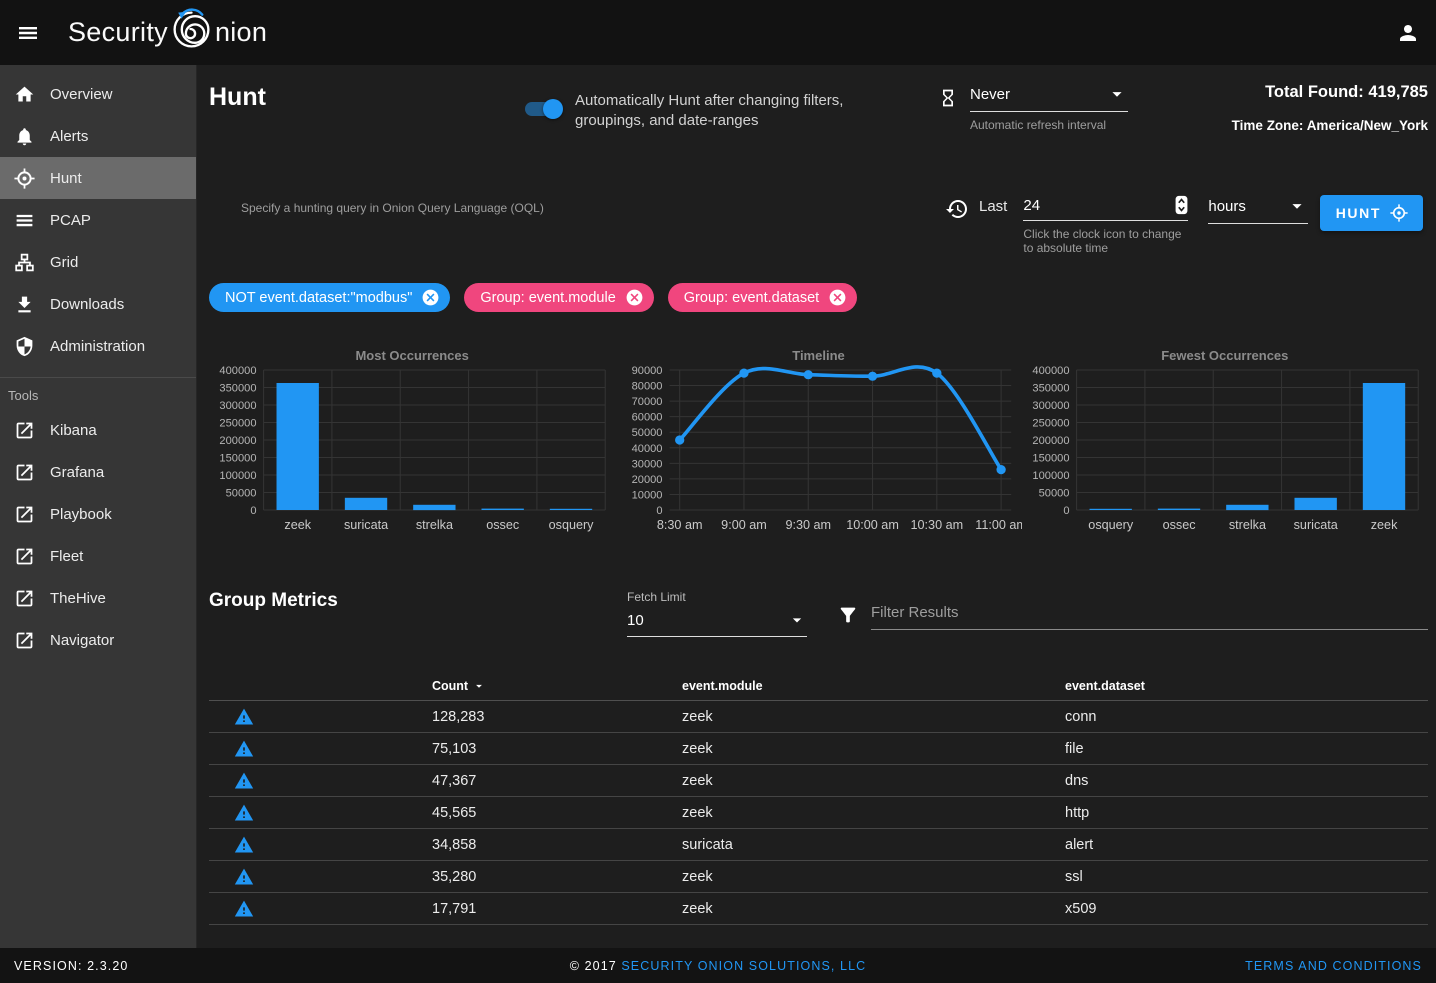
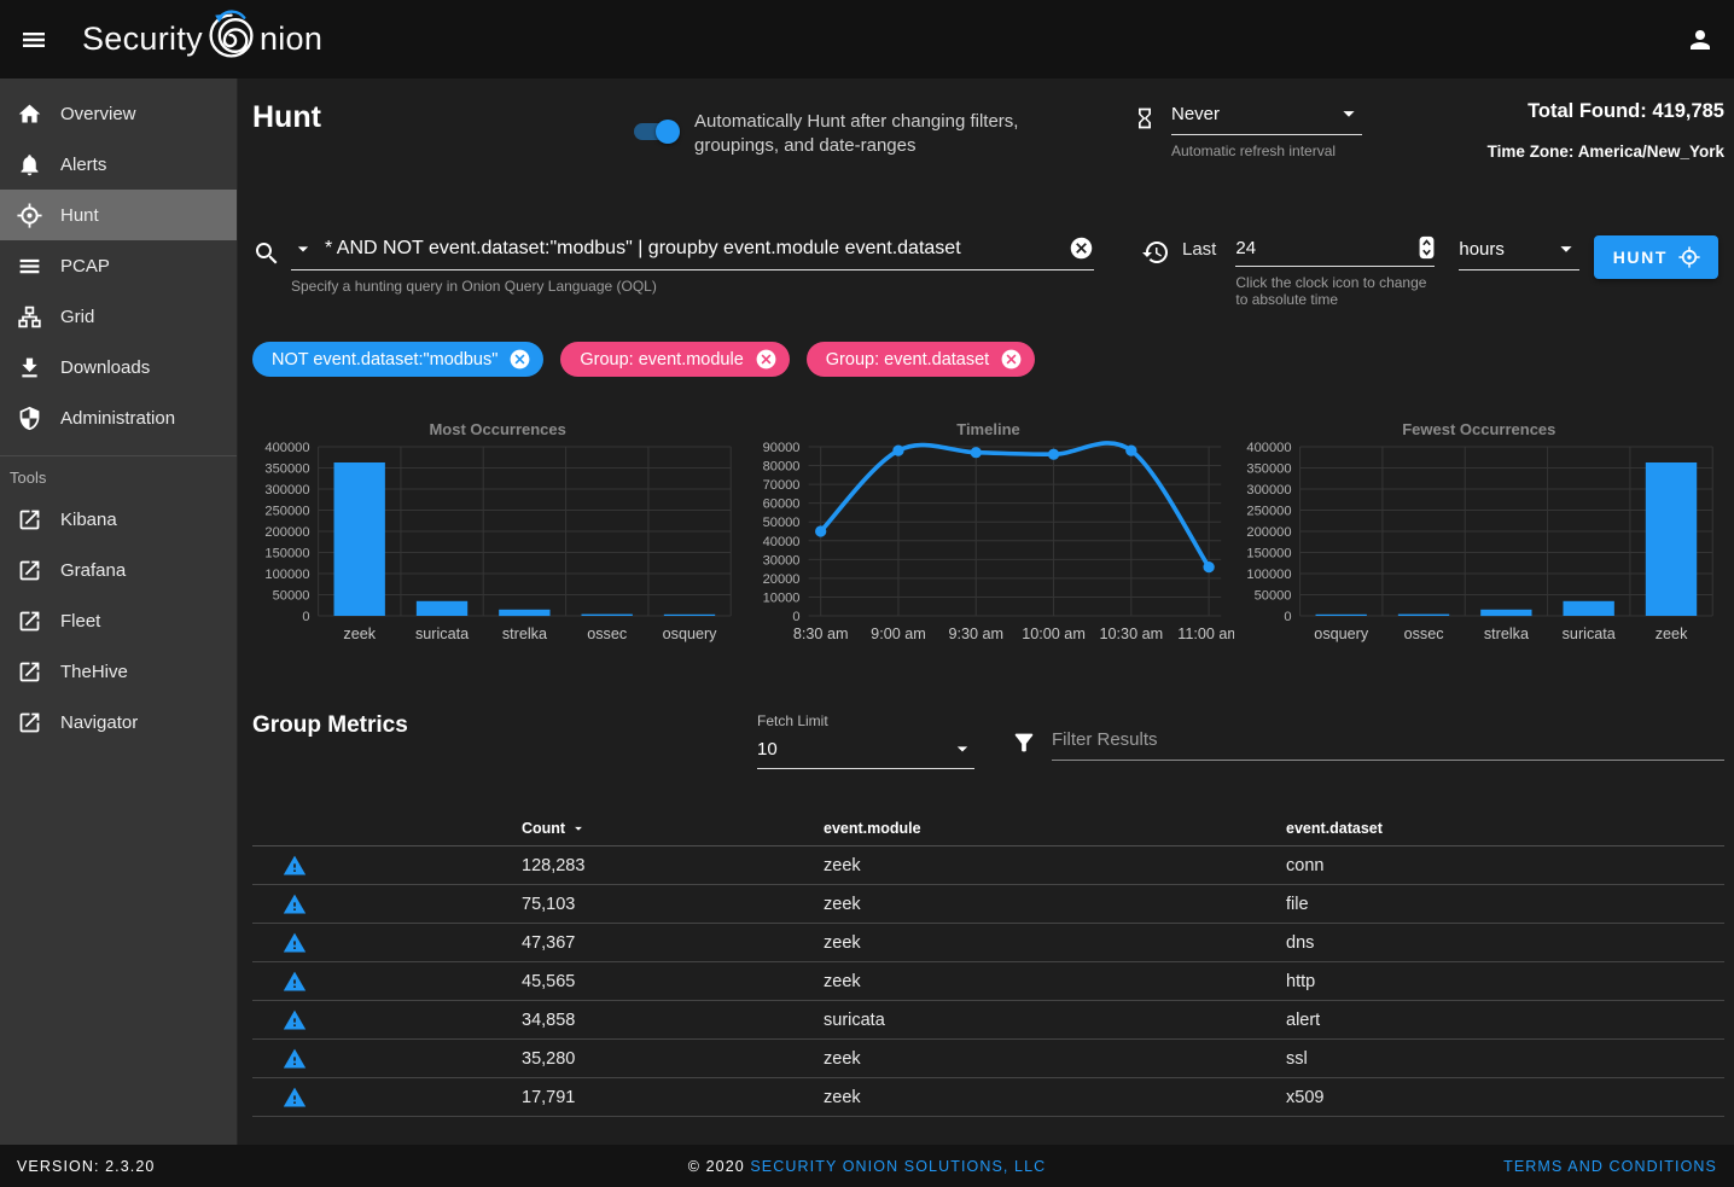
  Security
  nion
  Overview
  Alerts
  Hunt
  PCAP
  Grid
  Downloads
  Administration
  Tools
  Kibana
  Grafana
- Playbook
  Fleet
  TheHive
  Navigator
  Hunt
  Automatically Hunt after changing filters, groupings, and date-ranges
  Never
  Automatic refresh interval
  Total Found: 419,785
  Time Zone: America/New_York
+ * AND NOT event.dataset:"modbus" | groupby event.module event.dataset
  Specify a hunting query in Onion Query Language (OQL)
  Last
  24
  Click the clock icon to change to absolute time
  hours
  HUNT
  NOT event.dataset:"modbus"
  Group: event.module
  Group: event.dataset
  Most Occurrences
  0
  50000
  100000
  150000
  200000
  250000
  300000
  350000
  400000
  zeek
  suricata
  strelka
  ossec
  osquery
  Timeline
  0
  10000
  20000
  30000
  40000
  50000
  60000
  70000
  80000
  90000
  8:30 am
  9:00 am
  9:30 am
  10:00 am
  10:30 am
  11:00 a
  Fewest Occurrences
  0
  50000
  100000
  150000
  200000
  250000
  300000
  350000
  400000
  osquery
  ossec
  strelka
  suricata
  zeek
  Group Metrics
  Fetch Limit
  10
  Filter Results
  Count
  event.module
  event.dataset
  128,283
  zeek
  conn
  75,103
  zeek
  file
  47,367
  zeek
  dns
  45,565
  zeek
  http
  34,858
  suricata
  alert
  35,280
  zeek
  ssl
  17,791
  zeek
  x509
  VERSION: 2.3.20
- © 2017 SECURITY ONION SOLUTIONS, LLC
+ © 2020 SECURITY ONION SOLUTIONS, LLC
  TERMS AND CONDITIONS
